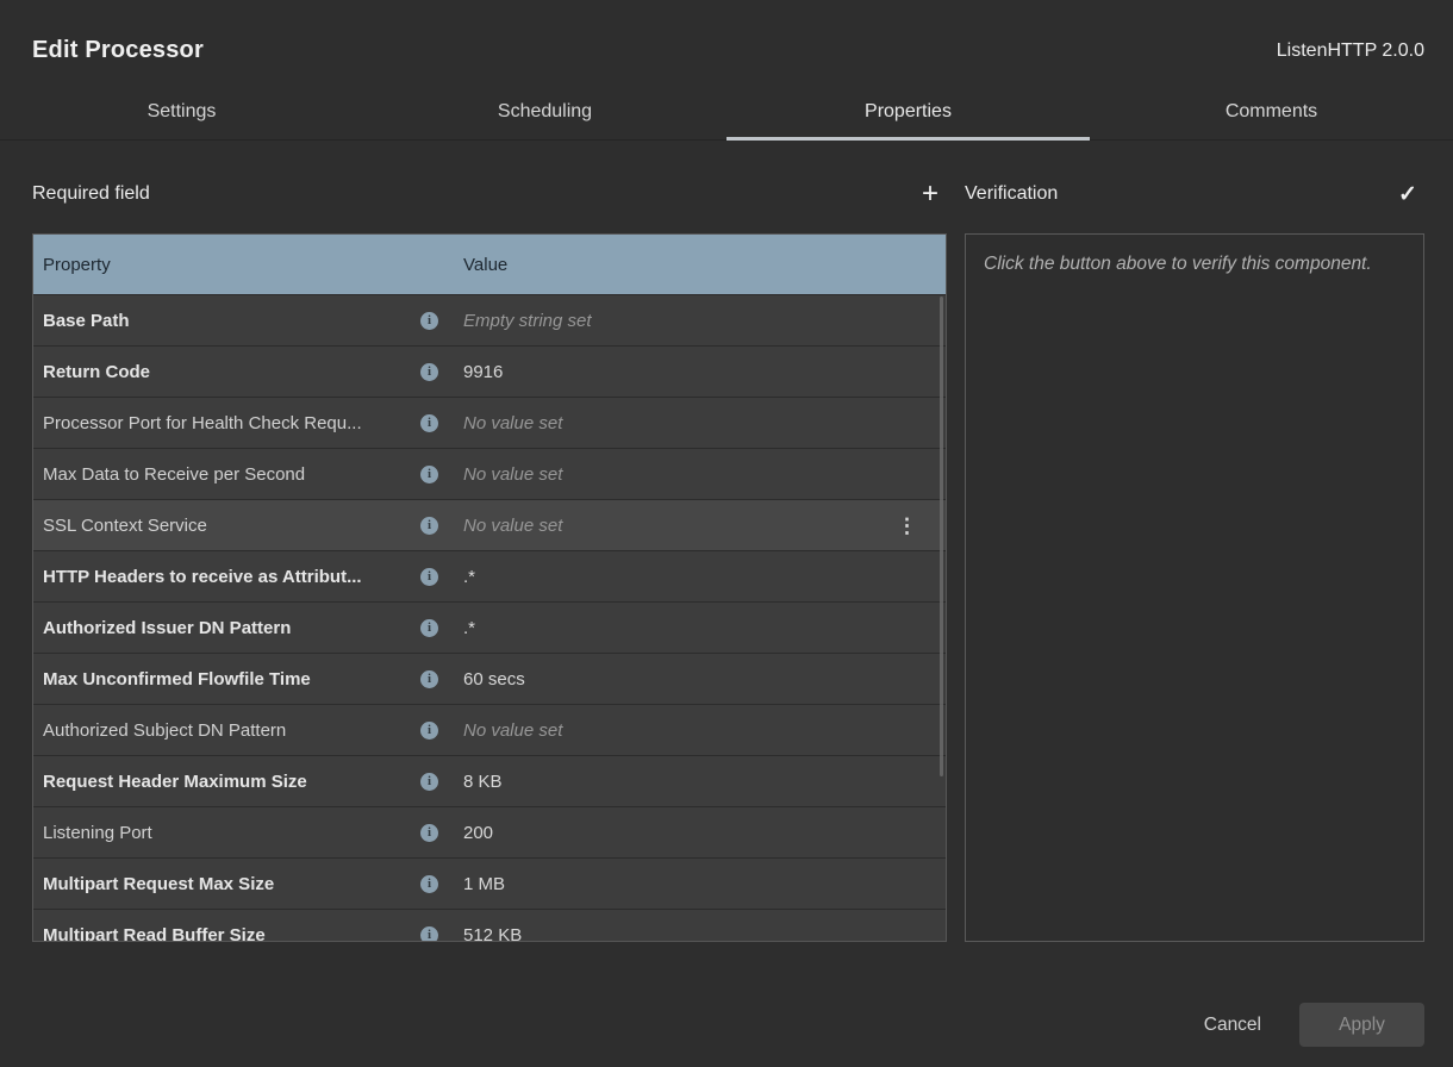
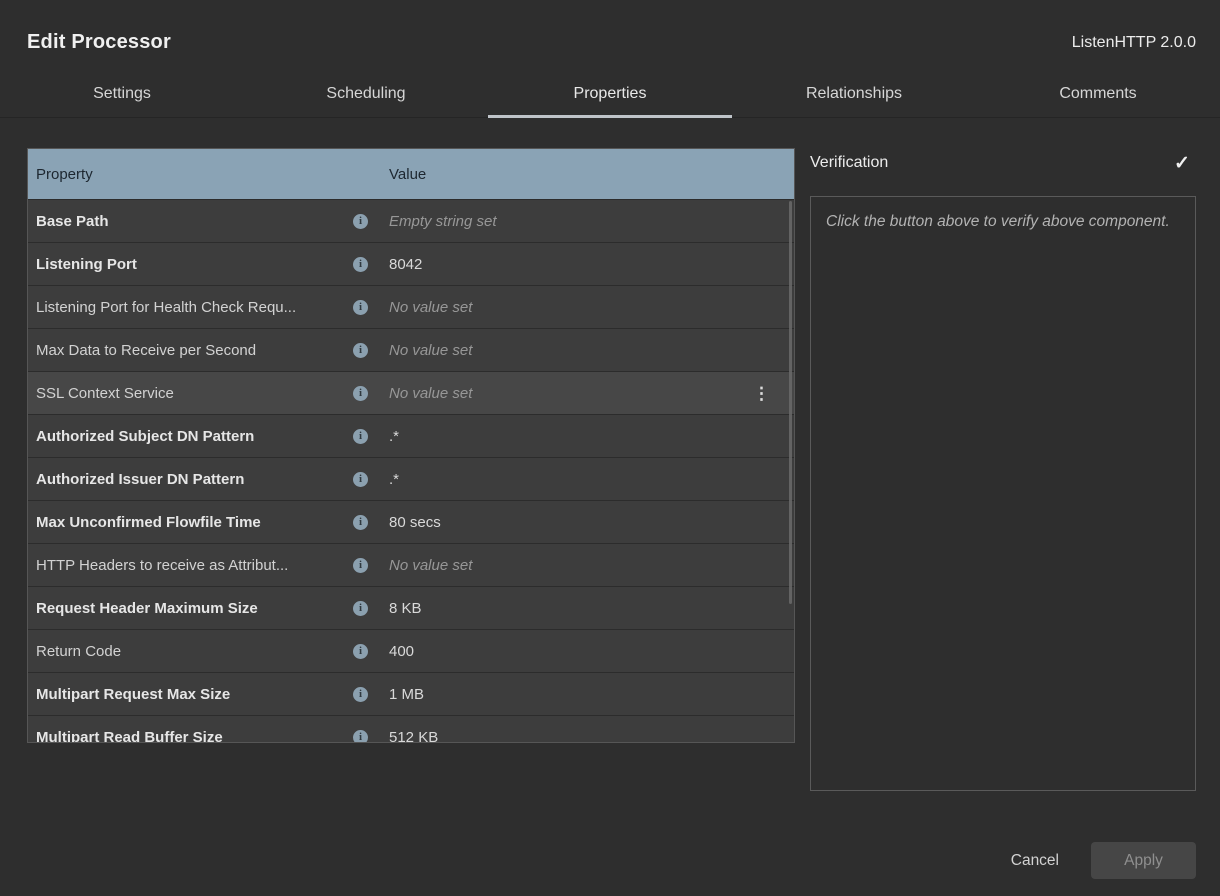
  Edit Processor
  ListenHTTP 2.0.0
  Settings
  Scheduling
  Properties
+ Relationships
  Comments
- Required field
- +
  Property
  Value
  Base Path
  i
  Empty string set
- Return Code
+ Listening Port
  i
- 9916
+ 8042
- Processor Port for Health Check Requ...
+ Listening Port for Health Check Requ...
  i
  No value set
  Max Data to Receive per Second
  i
  No value set
  SSL Context Service
  i
  No value set
  ⋮
- HTTP Headers to receive as Attribut...
+ Authorized Subject DN Pattern
  i
  .*
  Authorized Issuer DN Pattern
  i
  .*
  Max Unconfirmed Flowfile Time
  i
- 60 secs
+ 80 secs
- Authorized Subject DN Pattern
+ HTTP Headers to receive as Attribut...
  i
  No value set
  Request Header Maximum Size
  i
  8 KB
- Listening Port
+ Return Code
  i
- 200
+ 400
  Multipart Request Max Size
  i
  1 MB
  Multipart Read Buffer Size
  i
  512 KB
  Verification
  ✓
- Click the button above to verify this component.
+ Click the button above to verify above component.
  Cancel
  Apply
